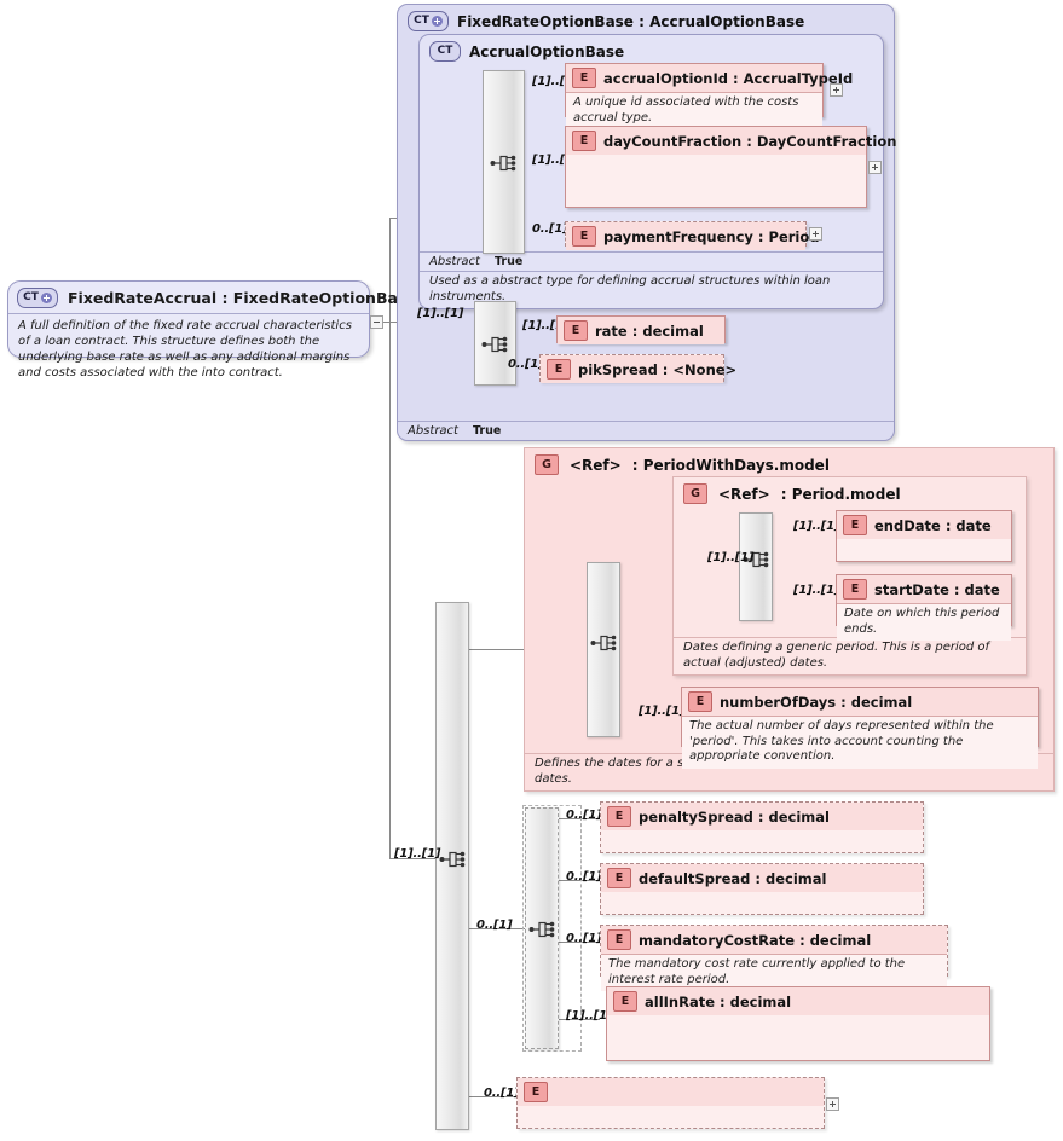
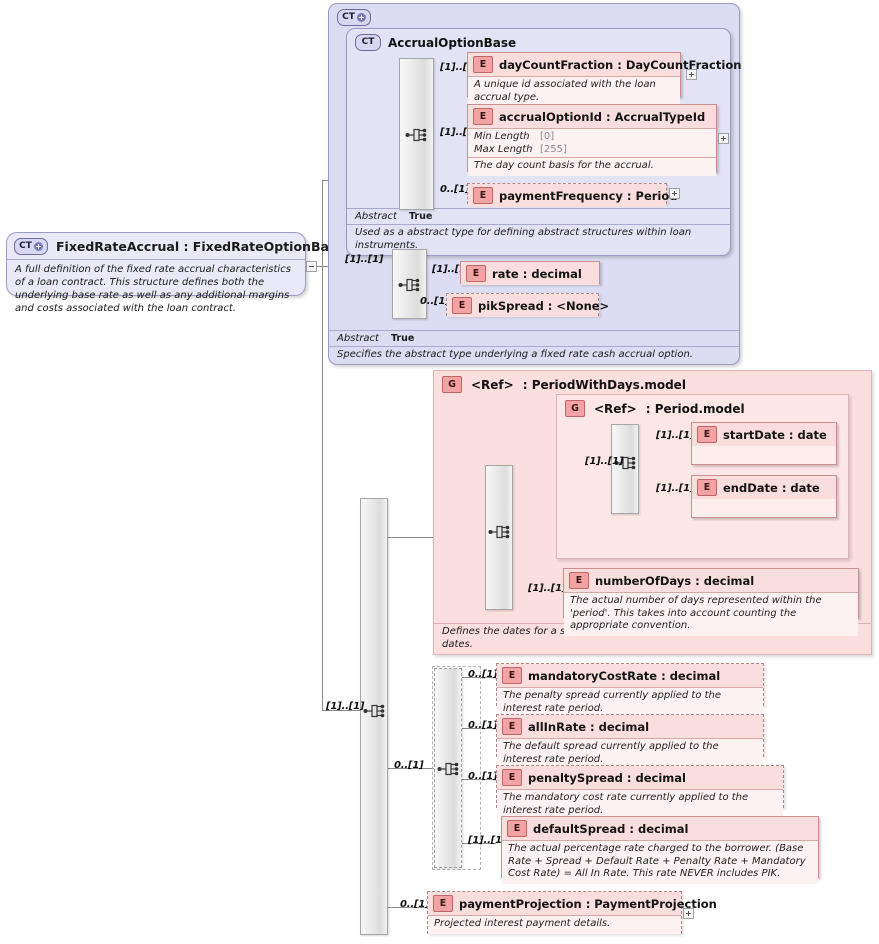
  CT
  FixedRateAccrual : FixedRateOptionBa
- A full definition of the fixed rate accrual characteristics of a loan contract. This structure defines both the underlying base rate as well as any additional margins and costs associated with the into contract.
+ A full definition of the fixed rate accrual characteristics of a loan contract. This structure defines both the underlying base rate as well as any additional margins and costs associated with the loan contract.
  CT
- FixedRateOptionBase : AccrualOptionBase
  Abstract
  True
+ Specifies the abstract type underlying a fixed rate cash accrual option.
  CT
  AccrualOptionBase
  Abstract
  True
- Used as a abstract type for defining accrual structures within loan instruments.
+ Used as a abstract type for defining abstract structures within loan instruments.
  [1]..[
  E
- accrualOptionId : AccrualTypeId
+ dayCountFraction : DayCountFraction
- A unique id associated with the costs accrual type.
+ A unique id associated with the loan accrual type.
  [1]..[
  E
- dayCountFraction : DayCountFraction
+ accrualOptionId : AccrualTypeId
+ Min Length
+ [0]
+ Max Length
+ [255]
+ The day count basis for the accrual.
  0..[1
  E
  paymentFrequency : Perio
  [1]..[1]
  [1]..[
  E
  rate : decimal
  0..[1
  E
  pikSpread : <None>
  [1]..[1]
  G
  <Ref>
  : PeriodWithDays.model
  G
  <Ref>
  : Period.model
- Dates defining a generic period. This is a period of actual (adjusted) dates.
  [1]..[1]
  [1]..[1
  E
- endDate : date
+ startDate : date
  [1]..[1
  E
- startDate : date
+ endDate : date
- Date on which this period ends.
  [1]..[1
  E
  numberOfDays : decimal
  The actual number of days represented within the 'period'. This takes into account counting the appropriate convention.
  0..[1]
  0..[1
  E
- penaltySpread : decimal
+ mandatoryCostRate : decimal
+ The penalty spread currently applied to the interest rate period.
  0..[1
  E
- defaultSpread : decimal
+ allInRate : decimal
+ The default spread currently applied to the interest rate period.
  0..[1
  E
- mandatoryCostRate : decimal
+ penaltySpread : decimal
  The mandatory cost rate currently applied to the interest rate period.
  [1]..[1
  E
- allInRate : decimal
+ defaultSpread : decimal
+ The actual percentage rate charged to the borrower. (Base Rate + Spread + Default Rate + Penalty Rate + Mandatory Cost Rate) = All In Rate. This rate NEVER includes PIK.
  0..[1
  E
+ paymentProjection : PaymentProjection
+ Projected interest payment details.
